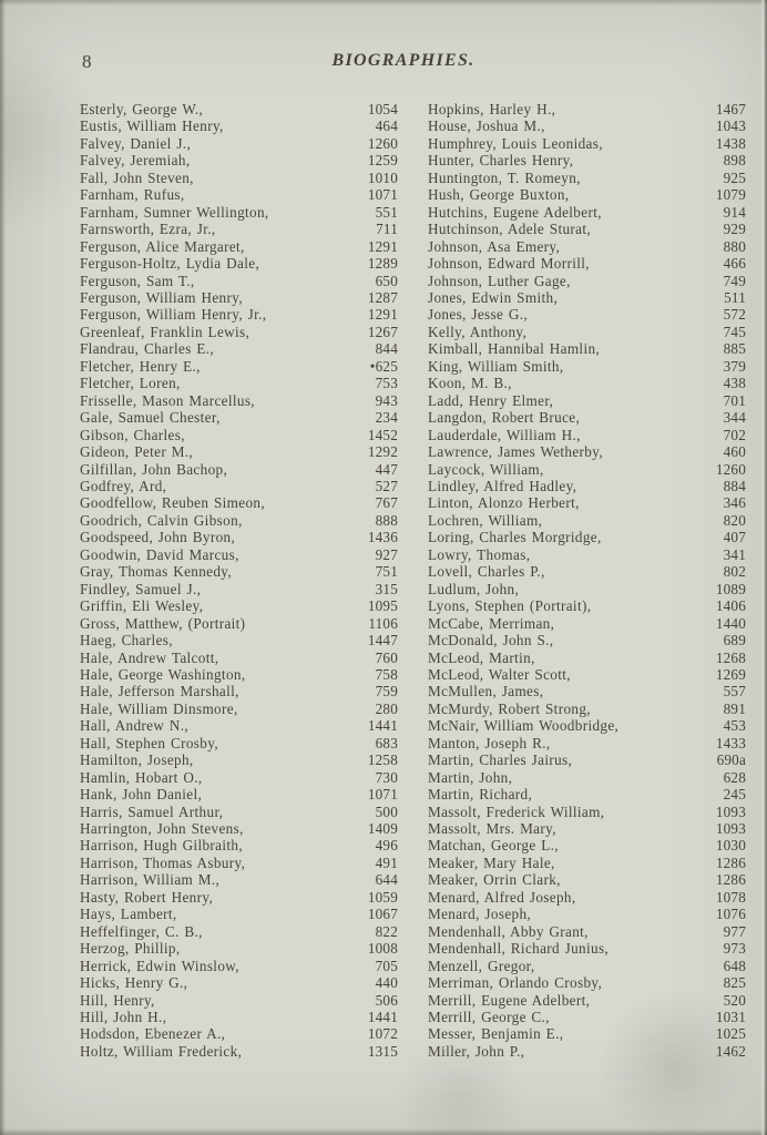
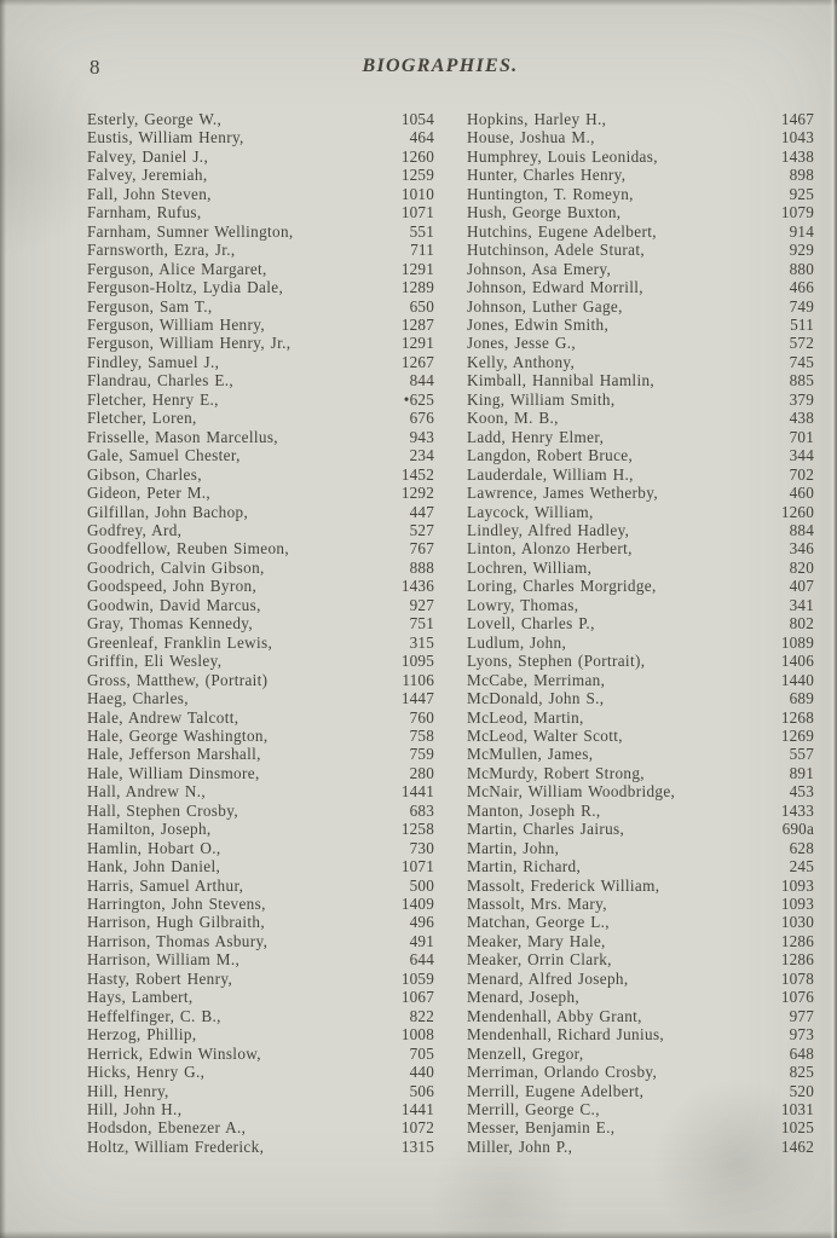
  8
  BIOGRAPHIES.
  Esterly, George W.,
  1054
  Eustis, William Henry,
  464
  Falvey, Daniel J.,
  1260
  Falvey, Jeremiah,
  1259
  Fall, John Steven,
  1010
  Farnham, Rufus,
  1071
  Farnham, Sumner Wellington,
  551
  Farnsworth, Ezra, Jr.,
  711
  Ferguson, Alice Margaret,
  1291
  Ferguson-Holtz, Lydia Dale,
  1289
  Ferguson, Sam T.,
  650
  Ferguson, William Henry,
  1287
  Ferguson, William Henry, Jr.,
  1291
- Greenleaf, Franklin Lewis,
+ Findley, Samuel J.,
  1267
  Flandrau, Charles E.,
  844
  Fletcher, Henry E.,
  •625
  Fletcher, Loren,
- 753
+ 676
  Frisselle, Mason Marcellus,
  943
  Gale, Samuel Chester,
  234
  Gibson, Charles,
  1452
  Gideon, Peter M.,
  1292
  Gilfillan, John Bachop,
  447
  Godfrey, Ard,
  527
  Goodfellow, Reuben Simeon,
  767
  Goodrich, Calvin Gibson,
  888
  Goodspeed, John Byron,
  1436
  Goodwin, David Marcus,
  927
  Gray, Thomas Kennedy,
  751
- Findley, Samuel J.,
+ Greenleaf, Franklin Lewis,
  315
  Griffin, Eli Wesley,
  1095
  Gross, Matthew, (Portrait)
  1106
  Haeg, Charles,
  1447
  Hale, Andrew Talcott,
  760
  Hale, George Washington,
  758
  Hale, Jefferson Marshall,
  759
  Hale, William Dinsmore,
  280
  Hall, Andrew N.,
  1441
  Hall, Stephen Crosby,
  683
  Hamilton, Joseph,
  1258
  Hamlin, Hobart O.,
  730
  Hank, John Daniel,
  1071
  Harris, Samuel Arthur,
  500
  Harrington, John Stevens,
  1409
  Harrison, Hugh Gilbraith,
  496
  Harrison, Thomas Asbury,
  491
  Harrison, William M.,
  644
  Hasty, Robert Henry,
  1059
  Hays, Lambert,
  1067
  Heffelfinger, C. B.,
  822
  Herzog, Phillip,
  1008
  Herrick, Edwin Winslow,
  705
  Hicks, Henry G.,
  440
  Hill, Henry,
  506
  Hill, John H.,
  1441
  Hodsdon, Ebenezer A.,
  1072
  Holtz, William Frederick,
  1315
  Hopkins, Harley H.,
  1467
  House, Joshua M.,
  1043
  Humphrey, Louis Leonidas,
  1438
  Hunter, Charles Henry,
  898
  Huntington, T. Romeyn,
  925
  Hush, George Buxton,
  1079
  Hutchins, Eugene Adelbert,
  914
  Hutchinson, Adele Sturat,
  929
  Johnson, Asa Emery,
  880
  Johnson, Edward Morrill,
  466
  Johnson, Luther Gage,
  749
  Jones, Edwin Smith,
  511
  Jones, Jesse G.,
  572
  Kelly, Anthony,
  745
  Kimball, Hannibal Hamlin,
  885
  King, William Smith,
  379
  Koon, M. B.,
  438
  Ladd, Henry Elmer,
  701
  Langdon, Robert Bruce,
  344
  Lauderdale, William H.,
  702
  Lawrence, James Wetherby,
  460
  Laycock, William,
  1260
  Lindley, Alfred Hadley,
  884
  Linton, Alonzo Herbert,
  346
  Lochren, William,
  820
  Loring, Charles Morgridge,
  407
  Lowry, Thomas,
  341
  Lovell, Charles P.,
  802
  Ludlum, John,
  1089
  Lyons, Stephen (Portrait),
  1406
  McCabe, Merriman,
  1440
  McDonald, John S.,
  689
  McLeod, Martin,
  1268
  McLeod, Walter Scott,
  1269
  McMullen, James,
  557
  McMurdy, Robert Strong,
  891
  McNair, William Woodbridge,
  453
  Manton, Joseph R.,
  1433
  Martin, Charles Jairus,
  690a
  Martin, John,
  628
  Martin, Richard,
  245
  Massolt, Frederick William,
  1093
  Massolt, Mrs. Mary,
  1093
  Matchan, George L.,
  1030
  Meaker, Mary Hale,
  1286
  Meaker, Orrin Clark,
  1286
  Menard, Alfred Joseph,
  1078
  Menard, Joseph,
  1076
  Mendenhall, Abby Grant,
  977
  Mendenhall, Richard Junius,
  973
  Menzell, Gregor,
  648
  Merriman, Orlando Crosby,
  825
  Merrill, Eugene Adelbert,
  520
  Merrill, George C.,
  1031
  Messer, Benjamin E.,
  1025
  Miller, John P.,
  1462
